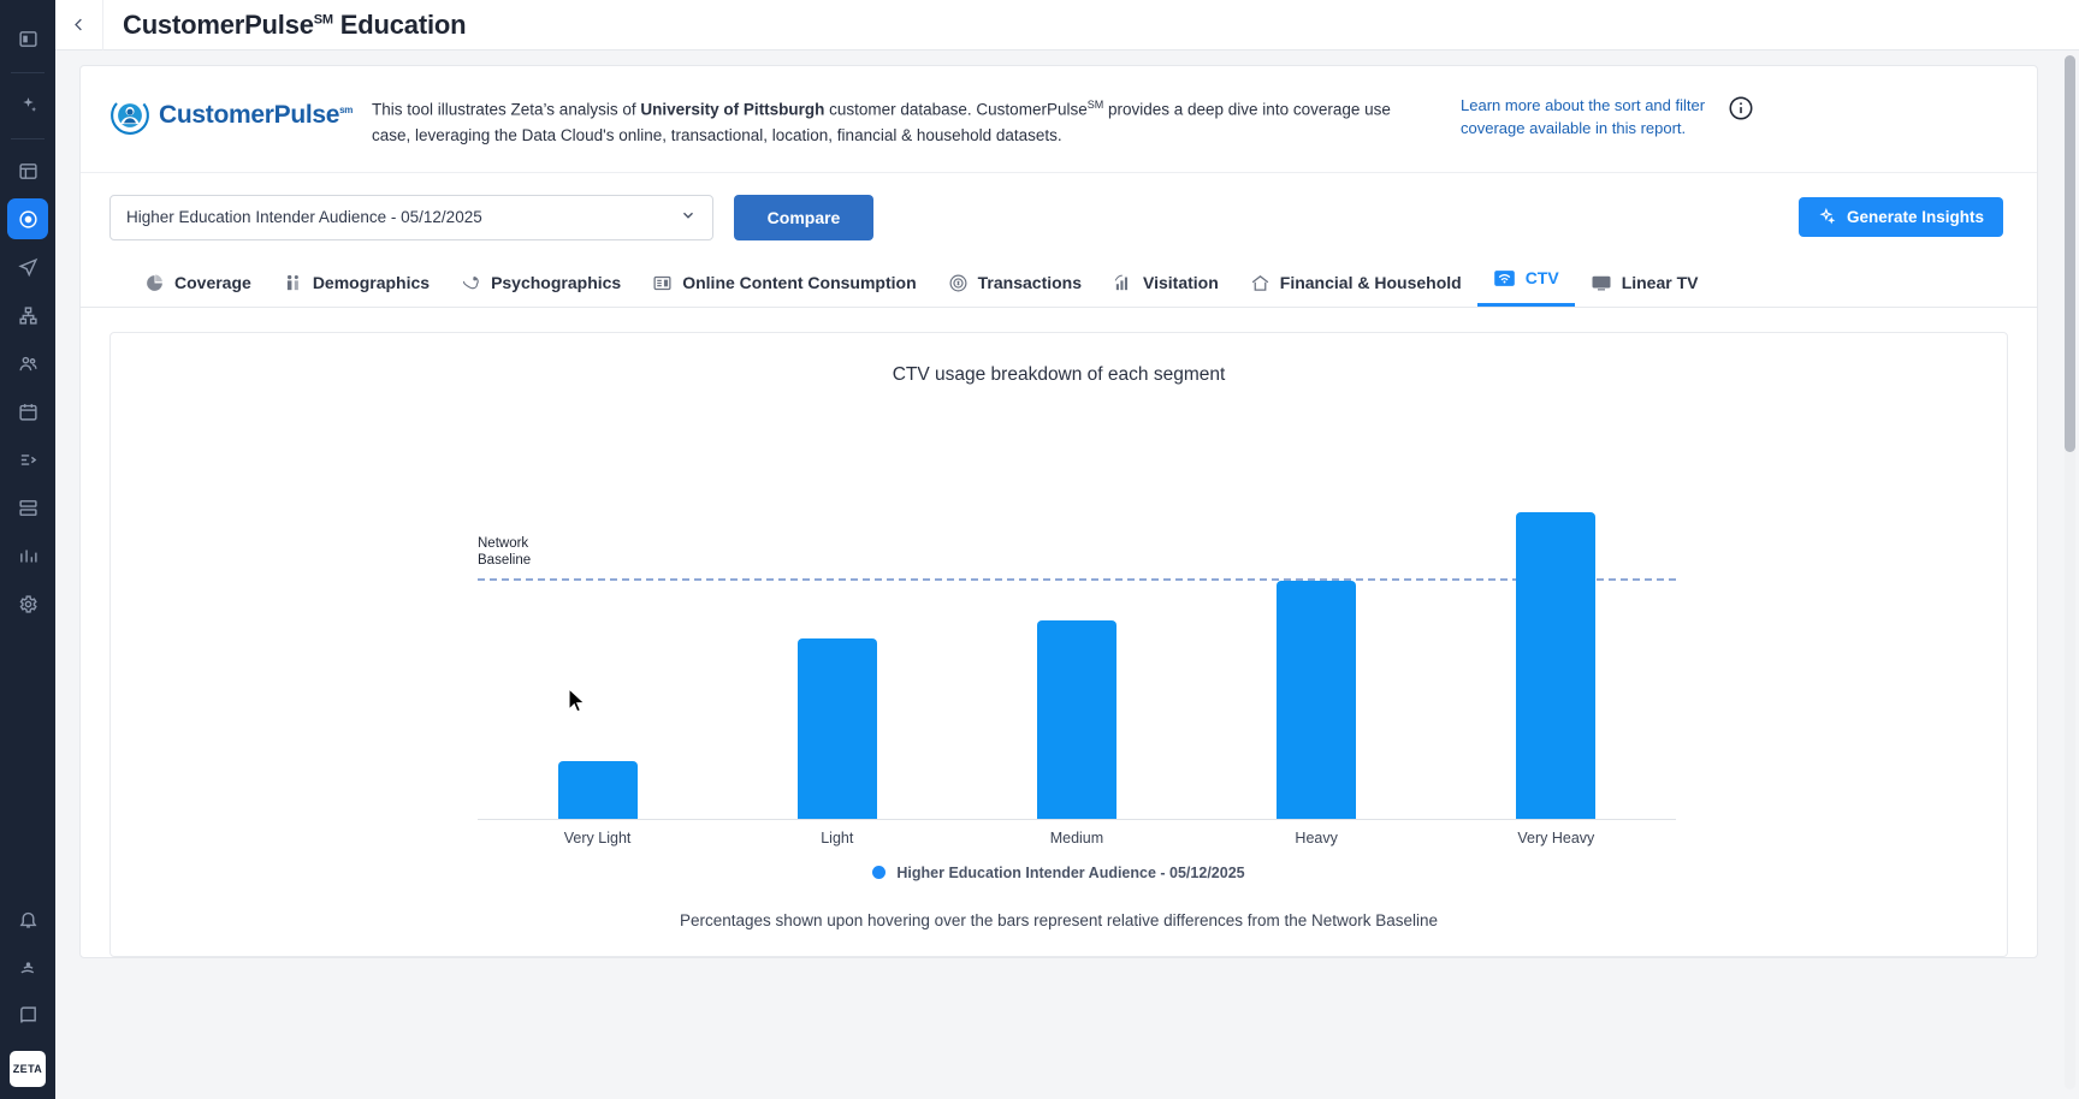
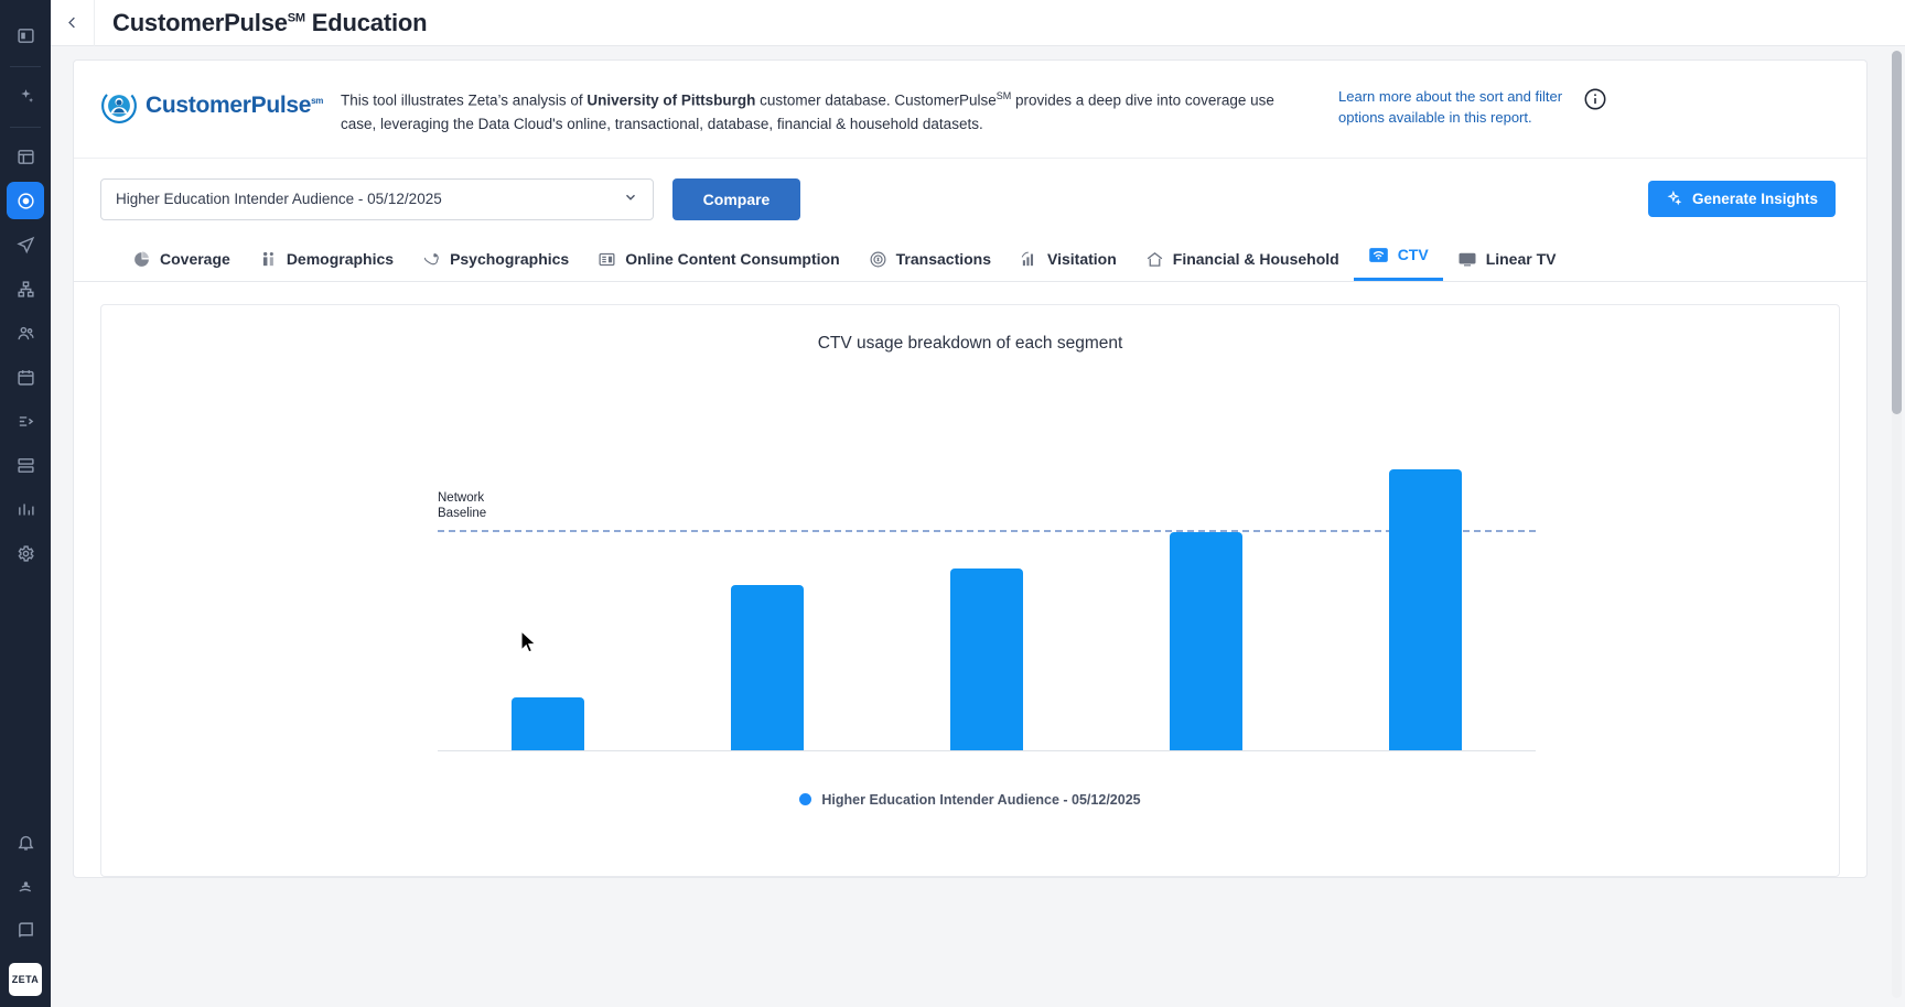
  ZETA
  CustomerPulseSM Education
  CustomerPulsesm
- This tool illustrates Zeta’s analysis of University of Pittsburgh customer database. CustomerPulseSM provides a deep dive into coverage use case, leveraging the Data Cloud's online, transactional, location, financial & household datasets.
+ This tool illustrates Zeta’s analysis of University of Pittsburgh customer database. CustomerPulseSM provides a deep dive into coverage use case, leveraging the Data Cloud's online, transactional, database, financial & household datasets.
- Learn more about the sort and filter coverage available in this report.
+ Learn more about the sort and filter options available in this report.
  Higher Education Intender Audience - 05/12/2025
  Compare
  Generate Insights
  Coverage
  Demographics
  Psychographics
  Online Content Consumption
  Transactions
  Visitation
  Financial & Household
  CTV
  Linear TV
  CTV usage breakdown of each segment
  Network
  Baseline
- Very Light
- Light
- Medium
- Heavy
- Very Heavy
  Higher Education Intender Audience - 05/12/2025
- Percentages shown upon hovering over the bars represent relative differences from the Network Baseline
